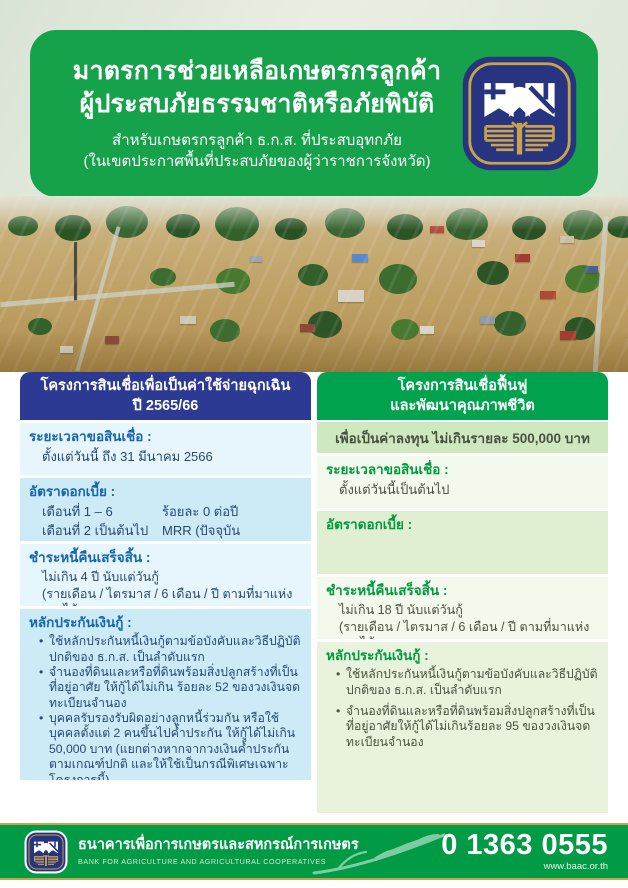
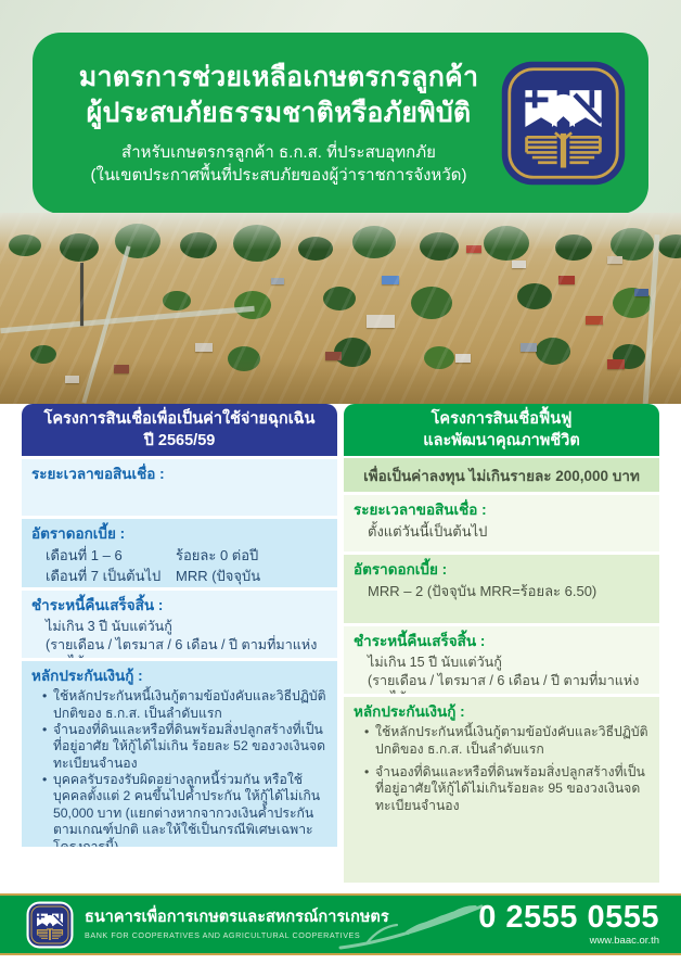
  มาตรการช่วยเหลือเกษตรกรลูกค้า
  ผู้ประสบภัยธรรมชาติหรือภัยพิบัติ
  สำหรับเกษตรกรลูกค้า ธ.ก.ส. ที่ประสบอุทกภัย
  (ในเขตประกาศพื้นที่ประสบภัยของผู้ว่าราชการจังหวัด)
  โครงการสินเชื่อเพื่อเป็นค่าใช้จ่ายฉุกเฉิน
- ปี 2565/66
+ ปี 2565/59
  ระยะเวลาขอสินเชื่อ :
- ตั้งแต่วันนี้ ถึง 31 มีนาคม 2566
  อัตราดอกเบี้ย :
  เดือนที่ 1 – 6
  ร้อยละ 0 ต่อปี
- เดือนที่ 2 เป็นต้นไป
+ เดือนที่ 7 เป็นต้นไป
  ชำระหนี้คืนเสร็จสิ้น :
- ไม่เกิน 4 ปี นับแต่วันกู้
+ ไม่เกิน 3 ปี นับแต่วันกู้
  (รายเดือน / ไตรมาส / 6 เดือน / ปี ตามที่มาแห่ง
  หลักประกันเงินกู้ :
  ใช้หลักประกันหนี้เงินกู้ตามข้อบังคับและวิธีปฏิบัติปกติของ ธ.ก.ส. เป็นลำดับแรก
  จำนองที่ดินและหรือที่ดินพร้อมสิ่งปลูกสร้างที่เป็นที่อยู่อาศัย ให้กู้ได้ไม่เกิน ร้อยละ 52 ของวงเงินจดทะเบียนจำนอง
  บุคคลรับรองรับผิดอย่างลูกหนี้ร่วมกัน หรือใช้บุคคลตั้งแต่ 2 คนขึ้นไปค้ำประกัน ให้กู้ได้ไม่เกิน 50,000 บาท (แยกต่างหากจากวงเงินค้ำประกันตามเกณฑ์ปกติ และให้ใช้เป็นกรณีพิเศษเฉพาะโครงการนี้)
  โครงการสินเชื่อฟื้นฟู
  และพัฒนาคุณภาพชีวิต
- เพื่อเป็นค่าลงทุน ไม่เกินรายละ 500,000 บาท
+ เพื่อเป็นค่าลงทุน ไม่เกินรายละ 200,000 บาท
  ระยะเวลาขอสินเชื่อ :
  ตั้งแต่วันนี้เป็นต้นไป
  อัตราดอกเบี้ย :
+ MRR – 2 (ปัจจุบัน MRR=ร้อยละ 6.50)
  ชำระหนี้คืนเสร็จสิ้น :
- ไม่เกิน 18 ปี นับแต่วันกู้
+ ไม่เกิน 15 ปี นับแต่วันกู้
  (รายเดือน / ไตรมาส / 6 เดือน / ปี ตามที่มาแห่ง
  หลักประกันเงินกู้ :
  ใช้หลักประกันหนี้เงินกู้ตามข้อบังคับและวิธีปฏิบัติปกติของ ธ.ก.ส. เป็นลำดับแรก
  จำนองที่ดินและหรือที่ดินพร้อมสิ่งปลูกสร้างที่เป็นที่อยู่อาศัยให้กู้ได้ไม่เกินร้อยละ 95 ของวงเงินจดทะเบียนจำนอง
  ธนาคารเพื่อการเกษตรและสหกรณ์การเกษตร
- BANK FOR AGRICULTURE AND AGRICULTURAL COOPERATIVES
+ BANK FOR COOPERATIVES AND AGRICULTURAL COOPERATIVES
- 0 1363 0555
+ 0 2555 0555
  www.baac.or.th
